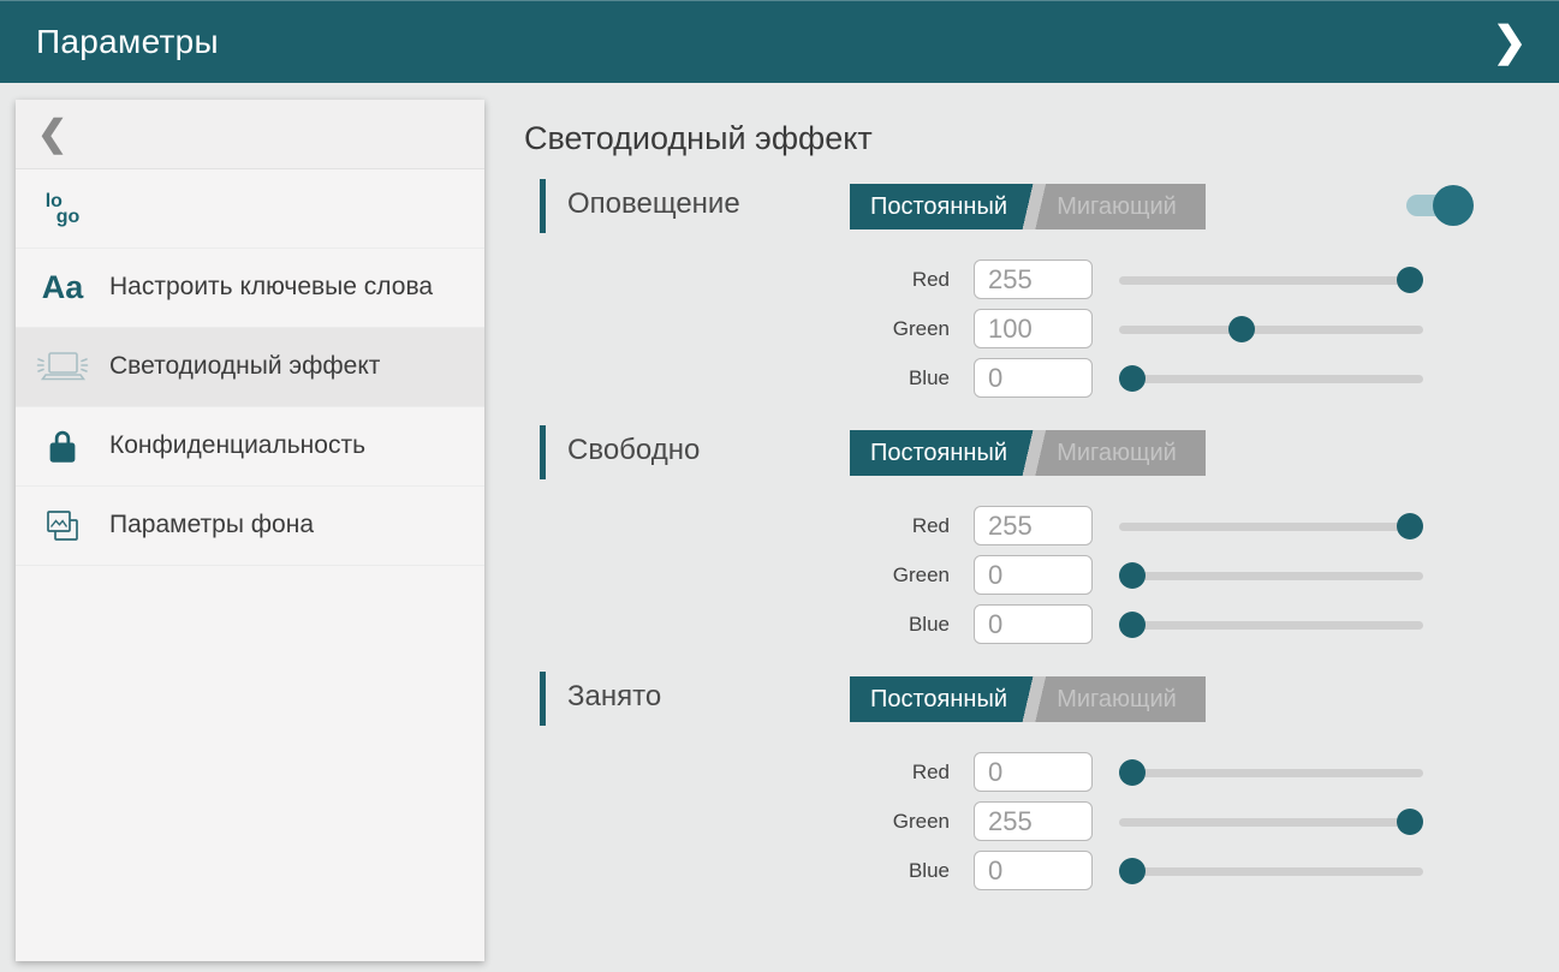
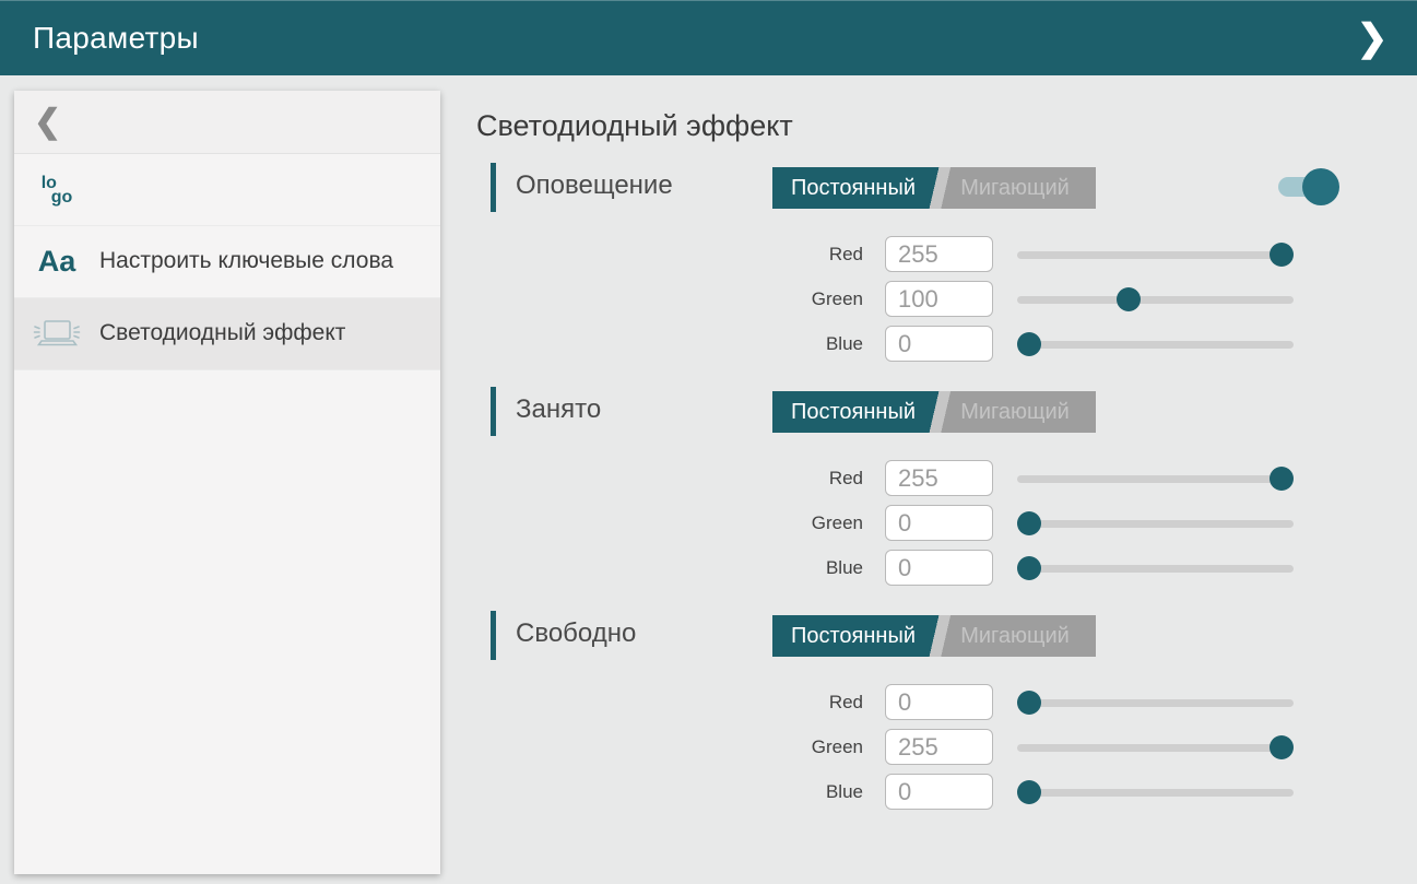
  Параметры
  ❯
  ❮
  lo
  go
  Aa
  Настроить ключевые слова
  Светодиодный эффект
- Конфиденциальность
- Параметры фона
  Светодиодный эффект
  Оповещение
  Постоянный
  Мигающий
  Red
  255
  Green
  100
  Blue
  0
- Свободно
+ Занято
  Постоянный
  Мигающий
  Red
  255
  Green
  0
  Blue
  0
- Занято
+ Свободно
  Постоянный
  Мигающий
  Red
  0
  Green
  255
  Blue
  0
